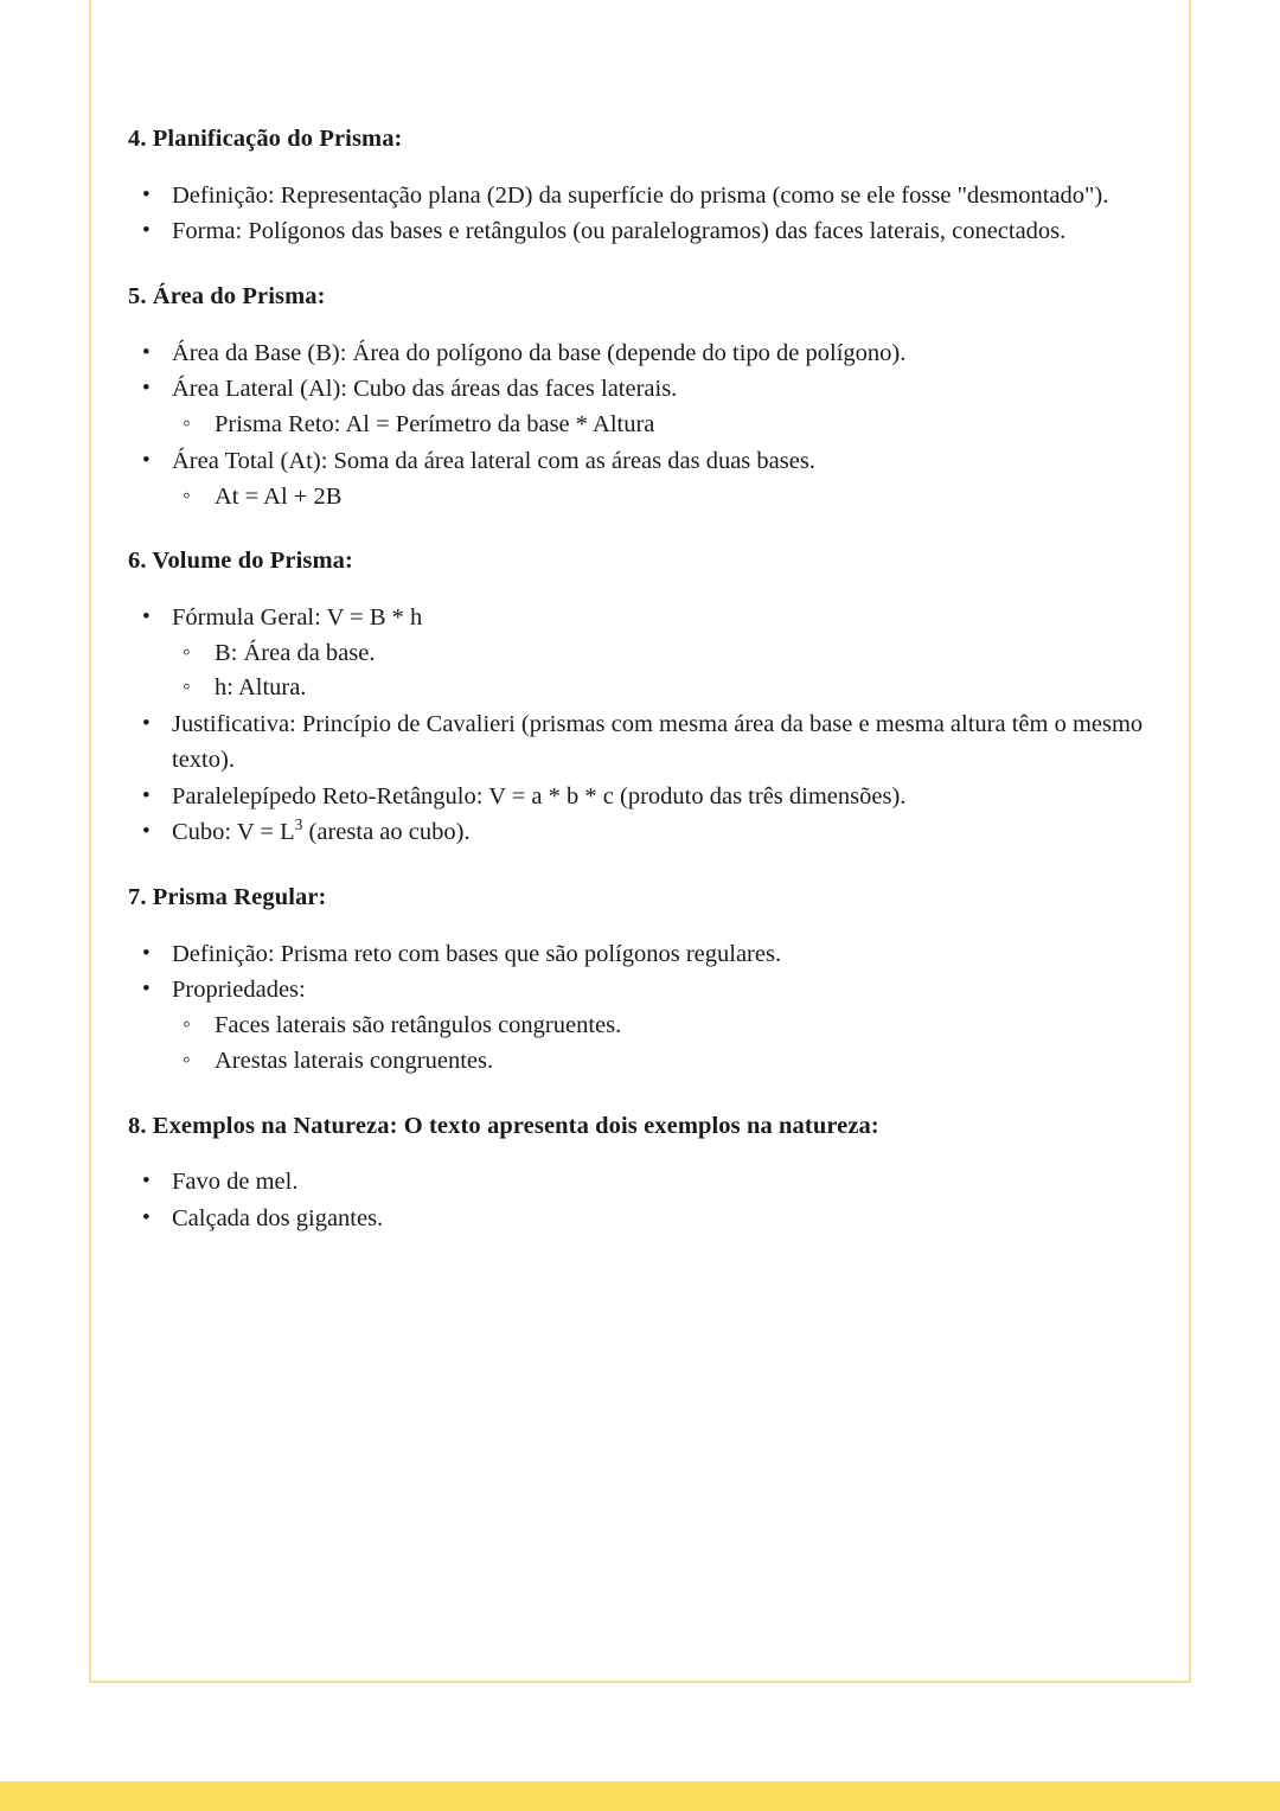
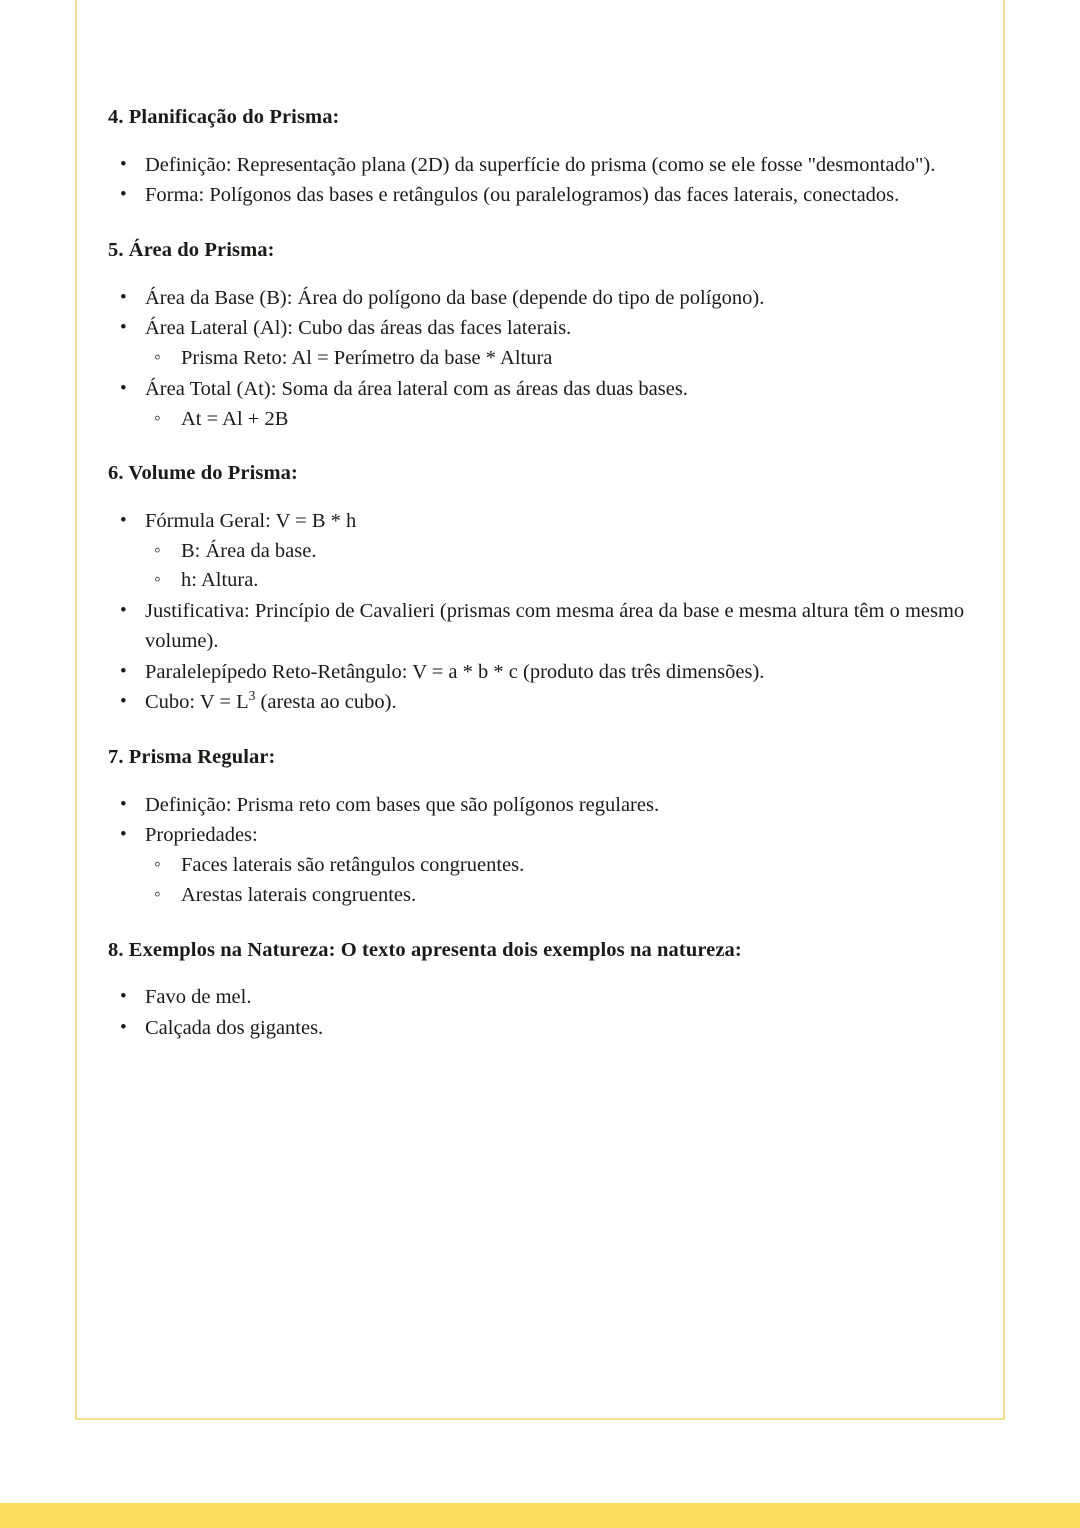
  4. Planificação do Prisma:
  Definição: Representação plana (2D) da superfície do prisma (como se ele fosse "desmontado").
  Forma: Polígonos das bases e retângulos (ou paralelogramos) das faces laterais, conectados.
  5. Área do Prisma:
  Área da Base (B): Área do polígono da base (depende do tipo de polígono).
  Área Lateral (Al): Cubo das áreas das faces laterais.
  Prisma Reto: Al = Perímetro da base * Altura
  Área Total (At): Soma da área lateral com as áreas das duas bases.
  At = Al + 2B
  6. Volume do Prisma:
  Fórmula Geral: V = B * h
  B: Área da base.
  h: Altura.
- Justificativa: Princípio de Cavalieri (prismas com mesma área da base e mesma altura têm o mesmo texto).
+ Justificativa: Princípio de Cavalieri (prismas com mesma área da base e mesma altura têm o mesmo volume).
  Paralelepípedo Reto-Retângulo: V = a * b * c (produto das três dimensões).
  Cubo: V = L3 (aresta ao cubo).
  7. Prisma Regular:
  Definição: Prisma reto com bases que são polígonos regulares.
  Propriedades:
  Faces laterais são retângulos congruentes.
  Arestas laterais congruentes.
  8. Exemplos na Natureza: O texto apresenta dois exemplos na natureza:
  Favo de mel.
  Calçada dos gigantes.
